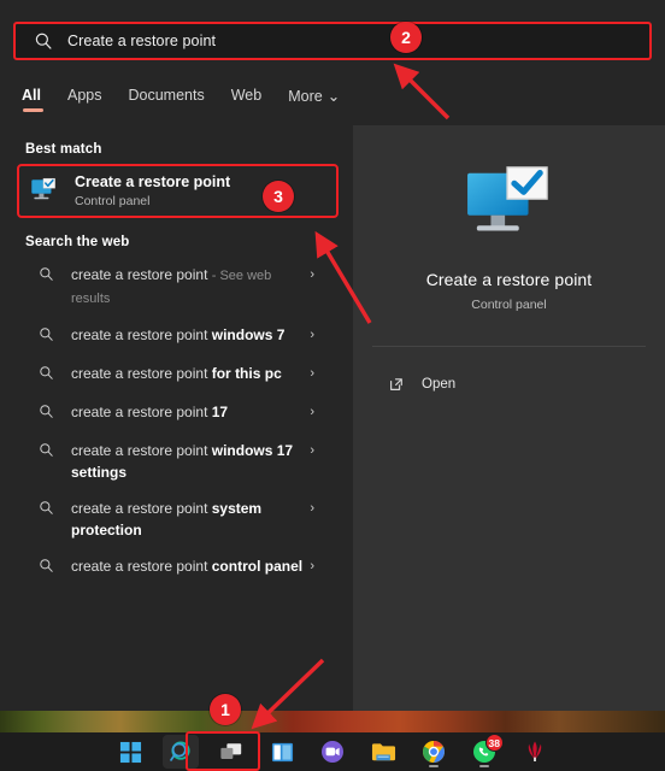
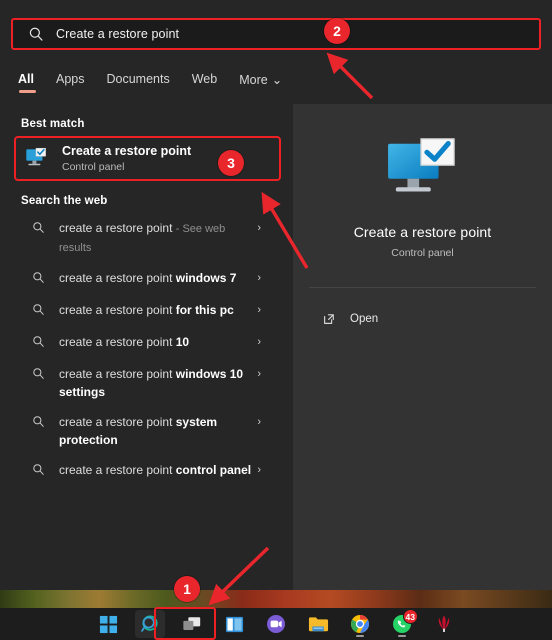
  Create a restore point
  All
  Apps
  Documents
  Web
  More ⌄
  Best match
  Create a restore point
  Control panel
  Search the web
  create a restore point - See web results
  ›
  create a restore point windows 7
  ›
  create a restore point for this pc
  ›
- create a restore point 17
+ create a restore point 10
  ›
- create a restore point windows 17 settings
+ create a restore point windows 10 settings
  ›
  create a restore point system protection
  ›
  create a restore point control panel
  ›
  Create a restore point
  Control panel
  Open
- 38
+ 43
  1
  2
  3
